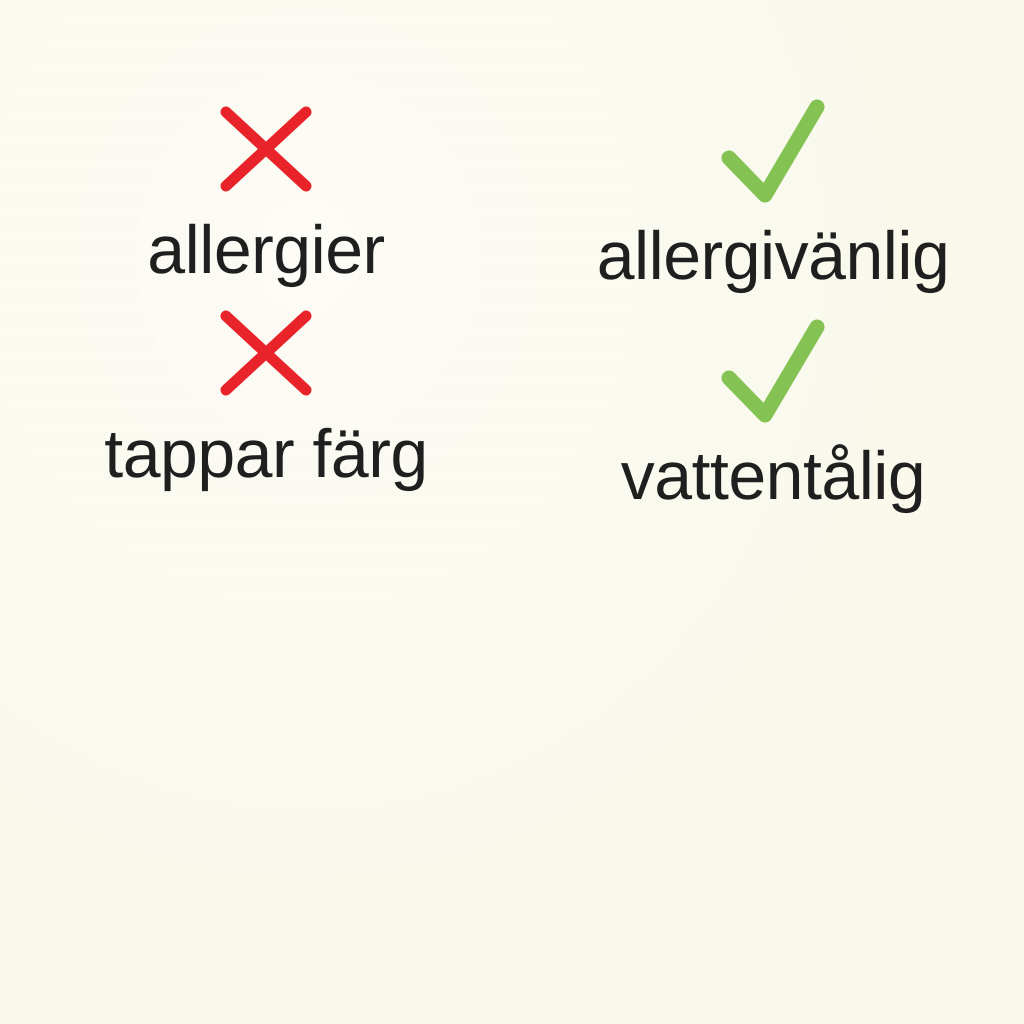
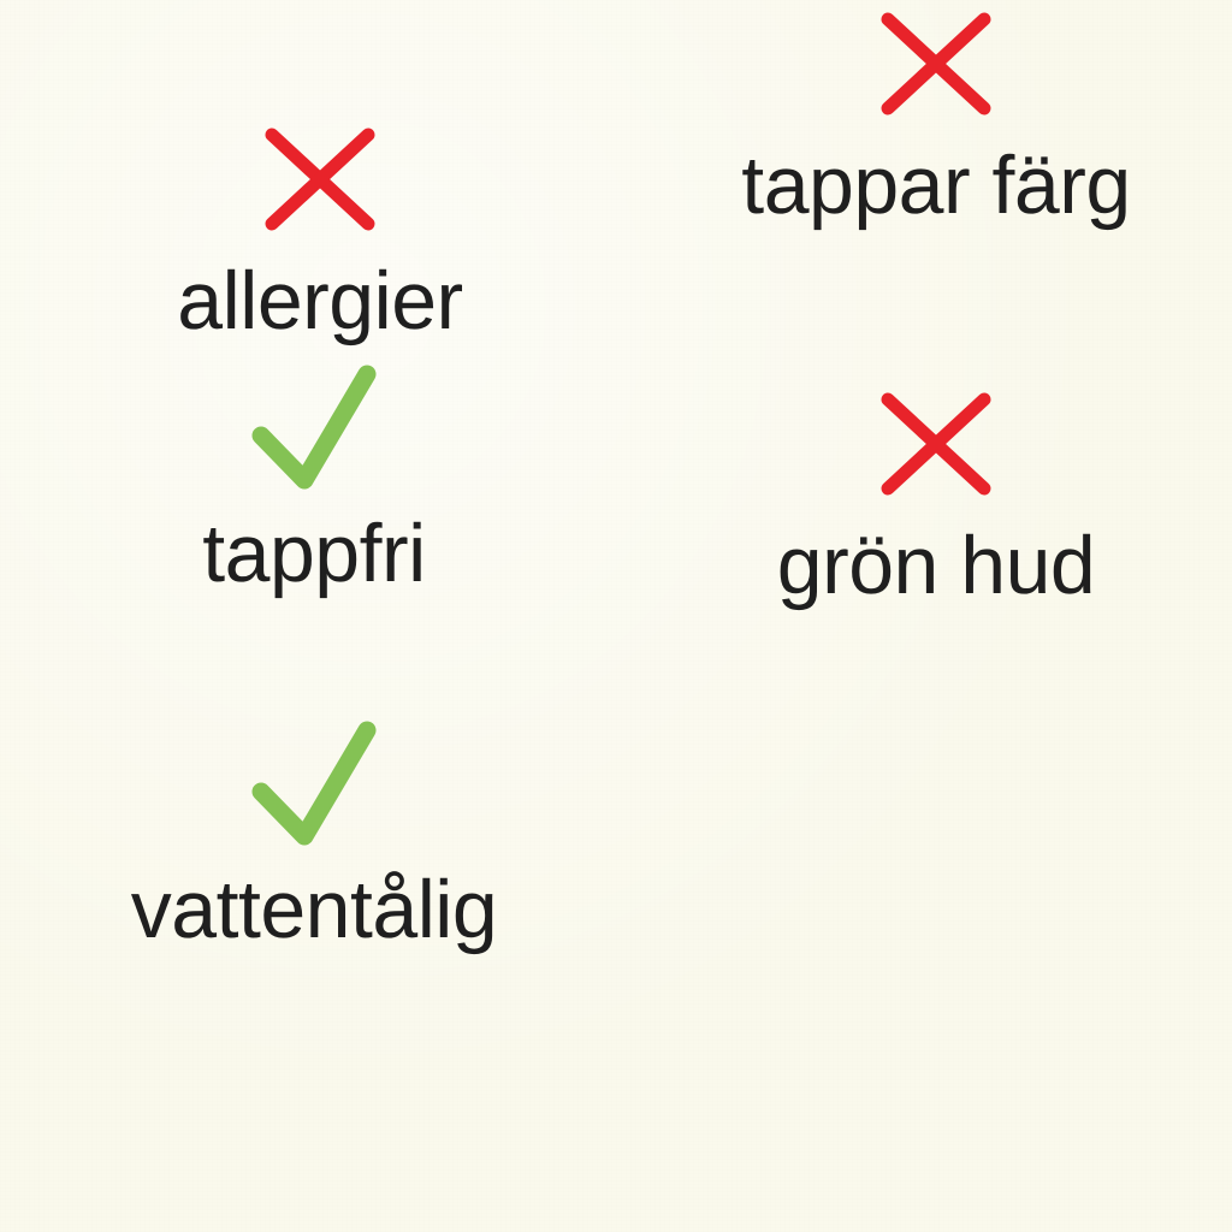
  allergier
- allergivänlig
  tappar färg
+ tappfri
+ grön hud
  vattentålig
